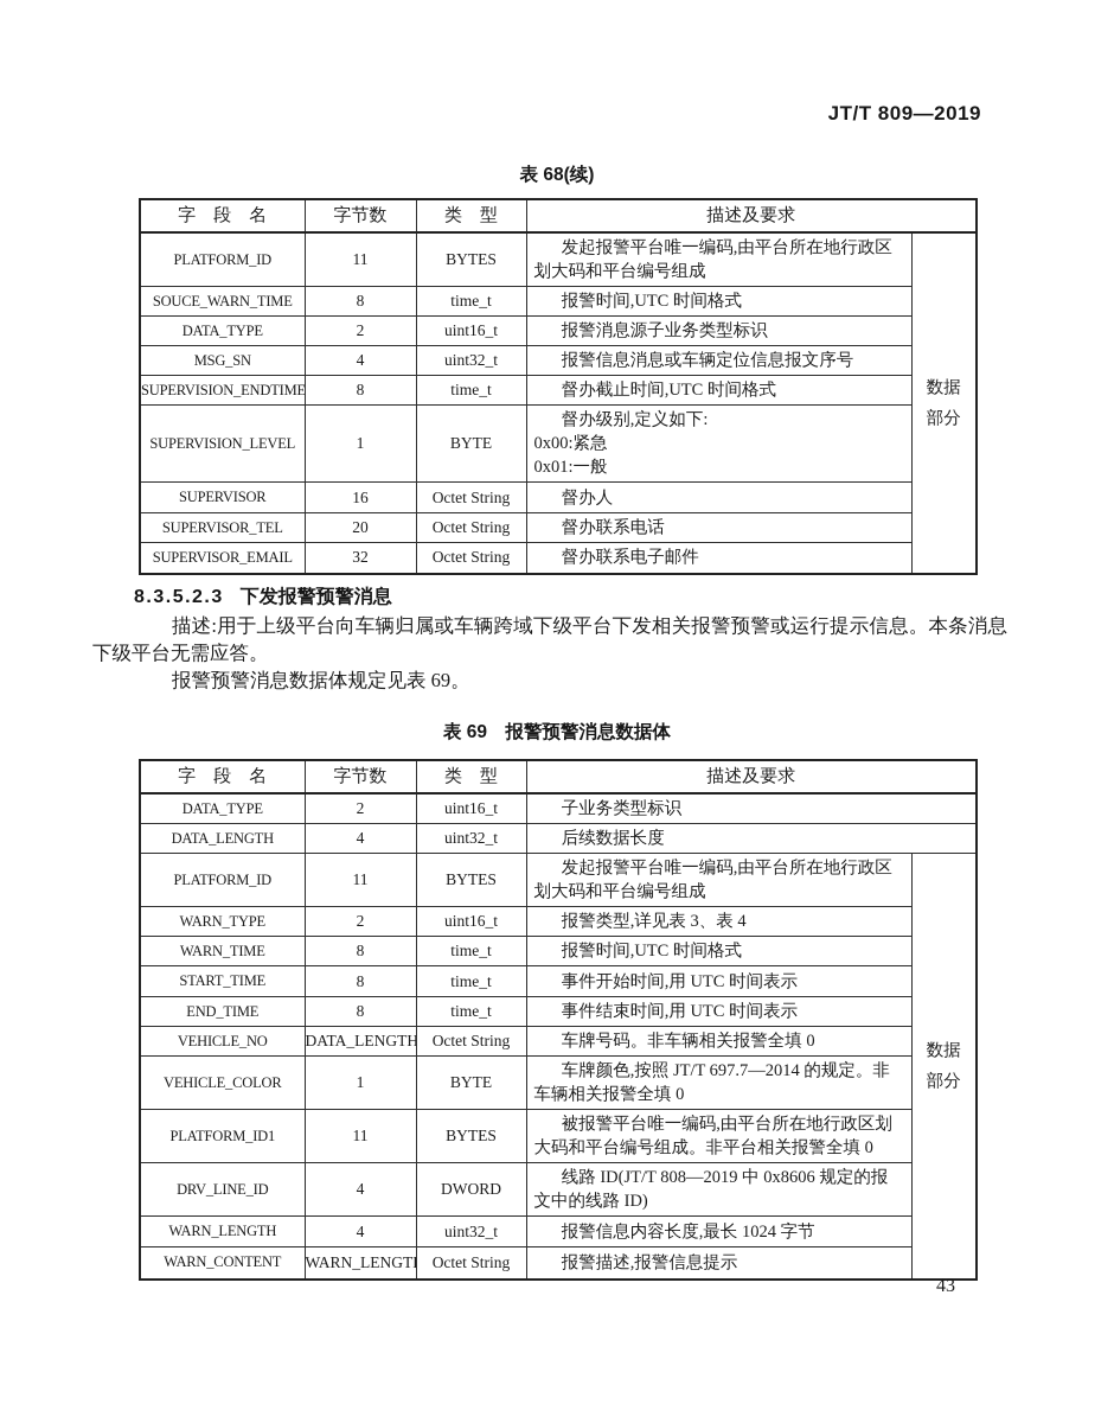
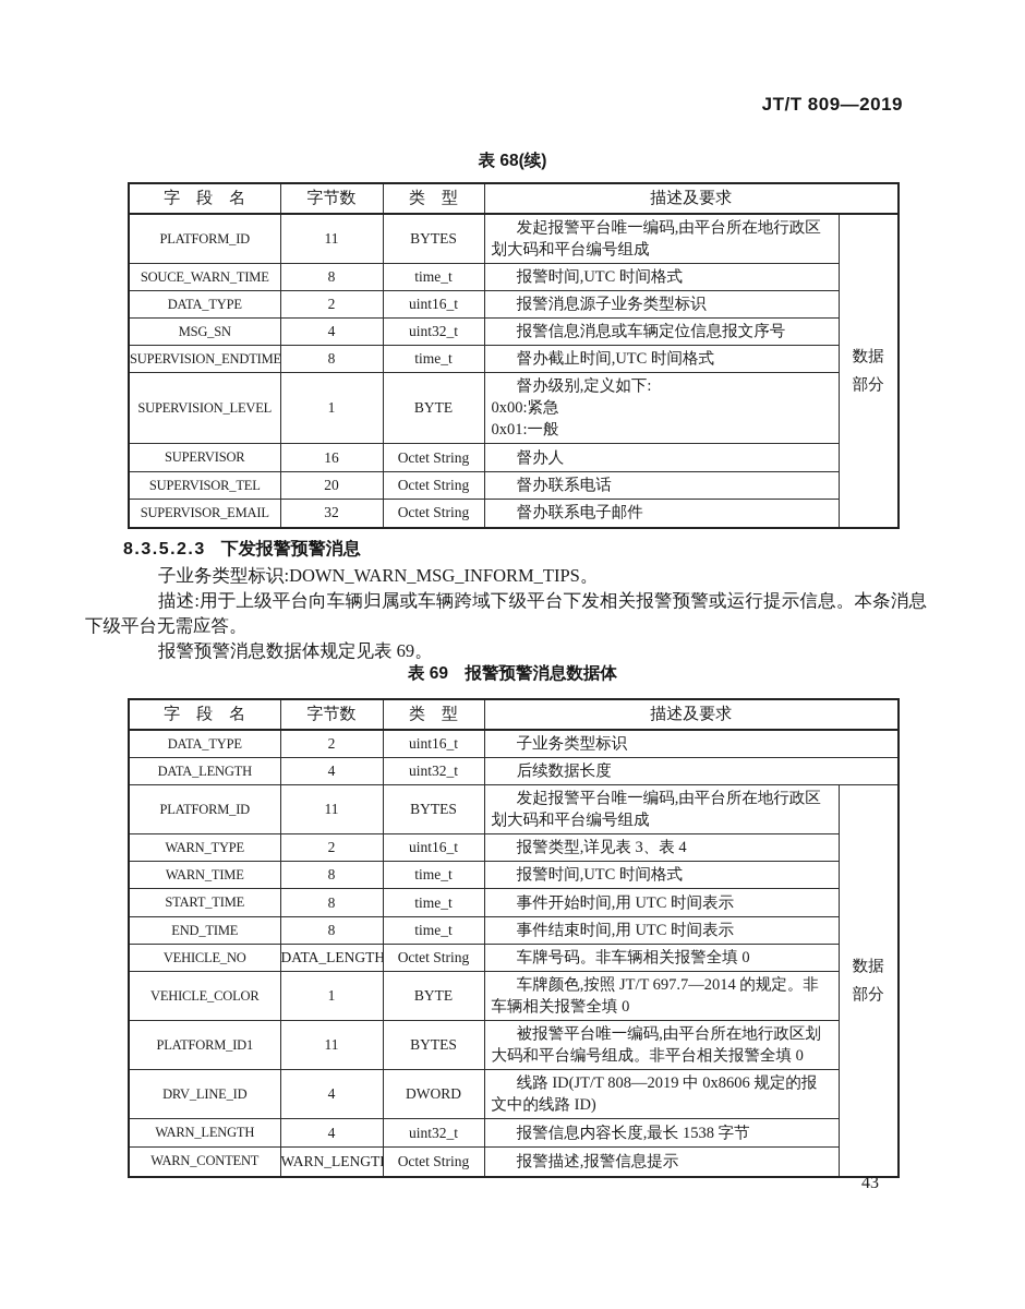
  JT/T 809—2019
  表 68(续)
  字 段 名	字节数	类 型	描述及要求
  PLATFORM_ID	11	BYTES	发起报警平台唯一编码,由平台所在地行政区划大码和平台编号组成	数据 部分
  SOUCE_WARN_TIME	8	time_t	报警时间,UTC 时间格式
  DATA_TYPE	2	uint16_t	报警消息源子业务类型标识
  MSG_SN	4	uint32_t	报警信息消息或车辆定位信息报文序号
  SUPERVISION_ENDTIME	8	time_t	督办截止时间,UTC 时间格式
  SUPERVISION_LEVEL	1	BYTE	督办级别,定义如下: 0x00:紧急 0x01:一般
  SUPERVISOR	16	Octet String	督办人
  SUPERVISOR_TEL	20	Octet String	督办联系电话
  SUPERVISOR_EMAIL	32	Octet String	督办联系电子邮件
  8.3.5.2.3 下发报警预警消息
+ 子业务类型标识:DOWN_WARN_MSG_INFORM_TIPS。
  描述:用于上级平台向车辆归属或车辆跨域下级平台下发相关报警预警或运行提示信息。本条消息下级平台无需应答。
  报警预警消息数据体规定见表 69。
  表 69 报警预警消息数据体
  字 段 名	字节数	类 型	描述及要求
  DATA_TYPE	2	uint16_t	子业务类型标识
  DATA_LENGTH	4	uint32_t	后续数据长度
  PLATFORM_ID	11	BYTES	发起报警平台唯一编码,由平台所在地行政区划大码和平台编号组成	数据 部分
  WARN_TYPE	2	uint16_t	报警类型,详见表 3、表 4
  WARN_TIME	8	time_t	报警时间,UTC 时间格式
  START_TIME	8	time_t	事件开始时间,用 UTC 时间表示
  END_TIME	8	time_t	事件结束时间,用 UTC 时间表示
  VEHICLE_NO	DATA_LENGTH	Octet String	车牌号码。非车辆相关报警全填 0
  VEHICLE_COLOR	1	BYTE	车牌颜色,按照 JT/T 697.7—2014 的规定。非车辆相关报警全填 0
  PLATFORM_ID1	11	BYTES	被报警平台唯一编码,由平台所在地行政区划大码和平台编号组成。非平台相关报警全填 0
  DRV_LINE_ID	4	DWORD	线路 ID(JT/T 808—2019 中 0x8606 规定的报文中的线路 ID)
- WARN_LENGTH	4	uint32_t	报警信息内容长度,最长 1024 字节
+ WARN_LENGTH	4	uint32_t	报警信息内容长度,最长 1538 字节
  WARN_CONTENT	WARN_LENGT	Octet String	报警描述,报警信息提示
  43
